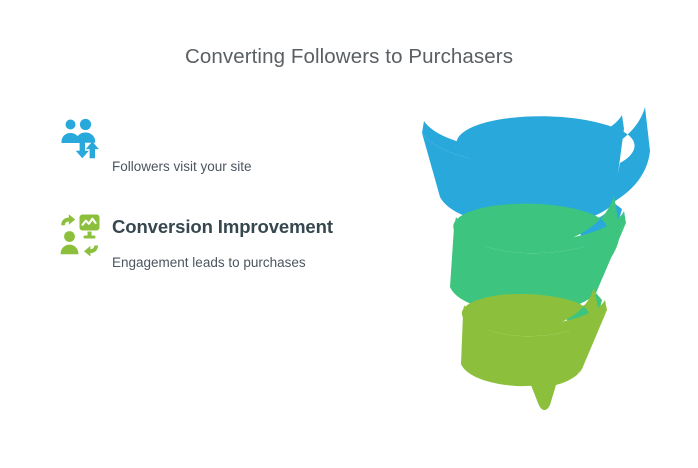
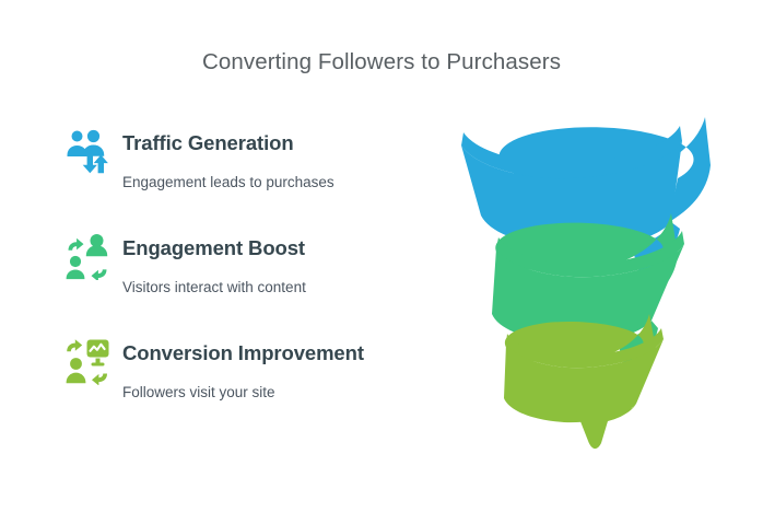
  Converting Followers to Purchasers
+ Traffic Generation
- Followers visit your site
+ Engagement leads to purchases
+ Engagement Boost
+ Visitors interact with content
  Conversion Improvement
- Engagement leads to purchases
+ Followers visit your site
